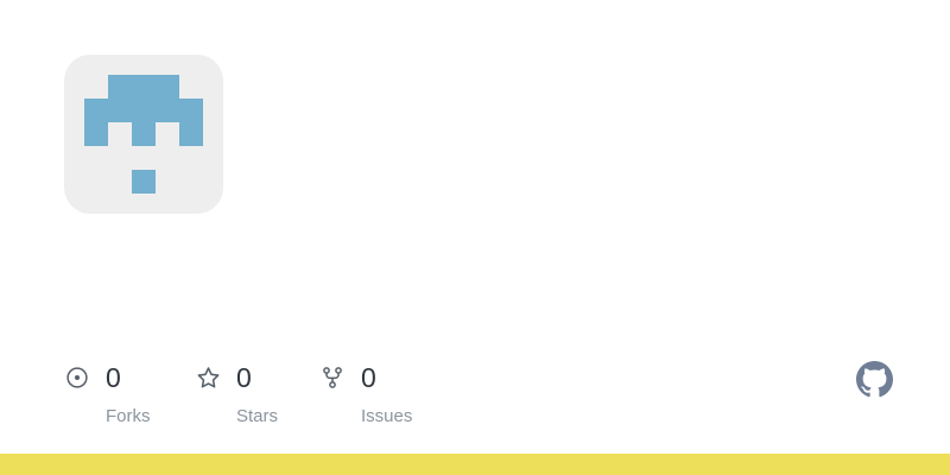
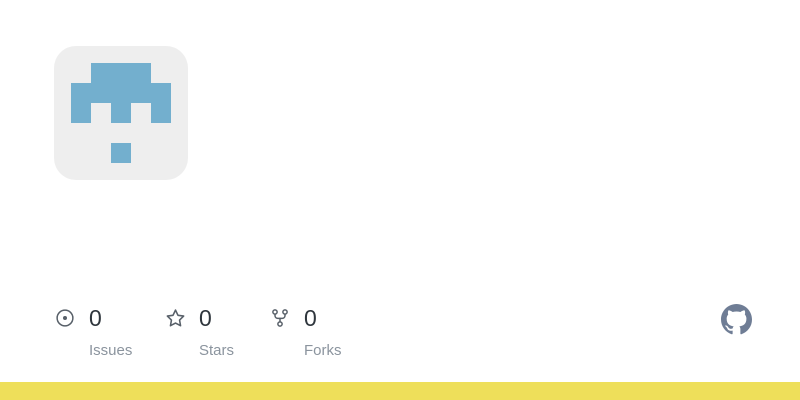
  0
- Forks
+ Issues
  0
  Stars
  0
- Issues
+ Forks
